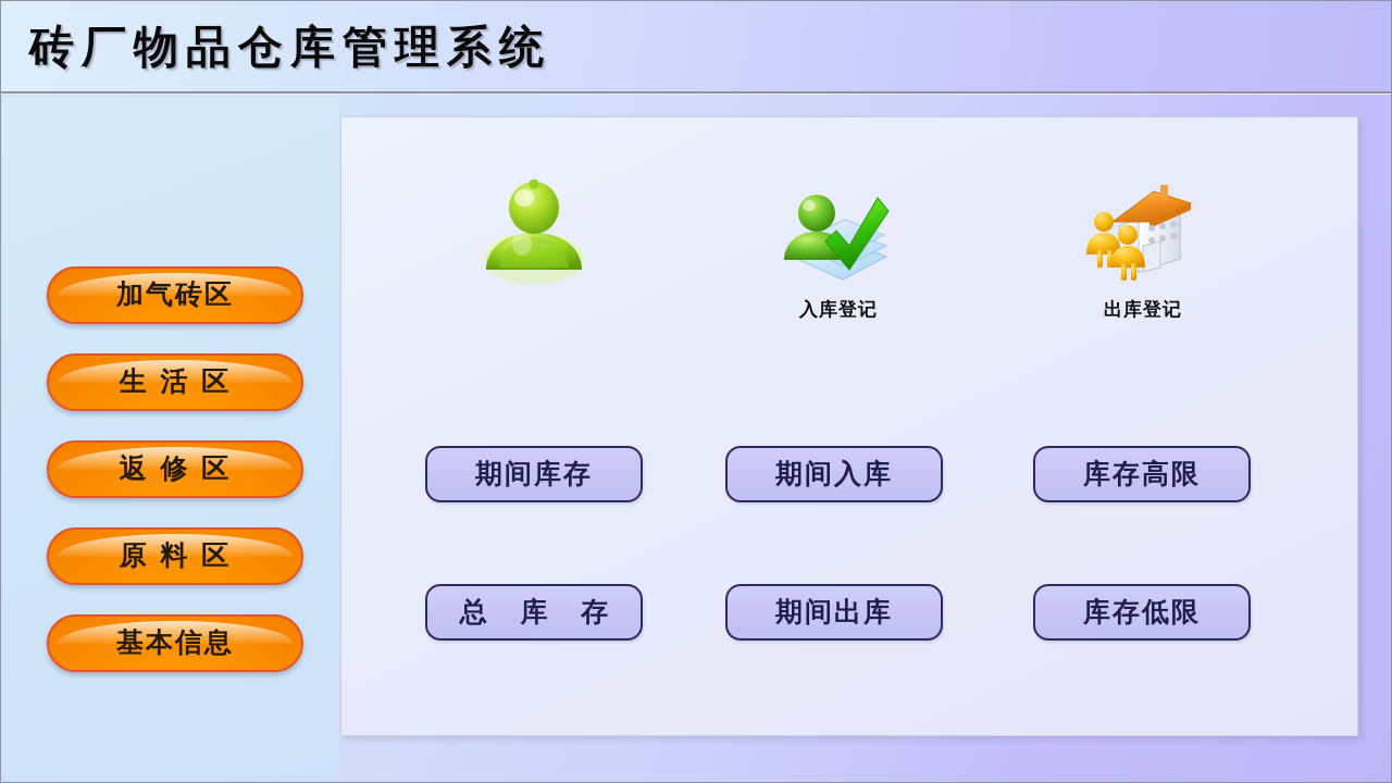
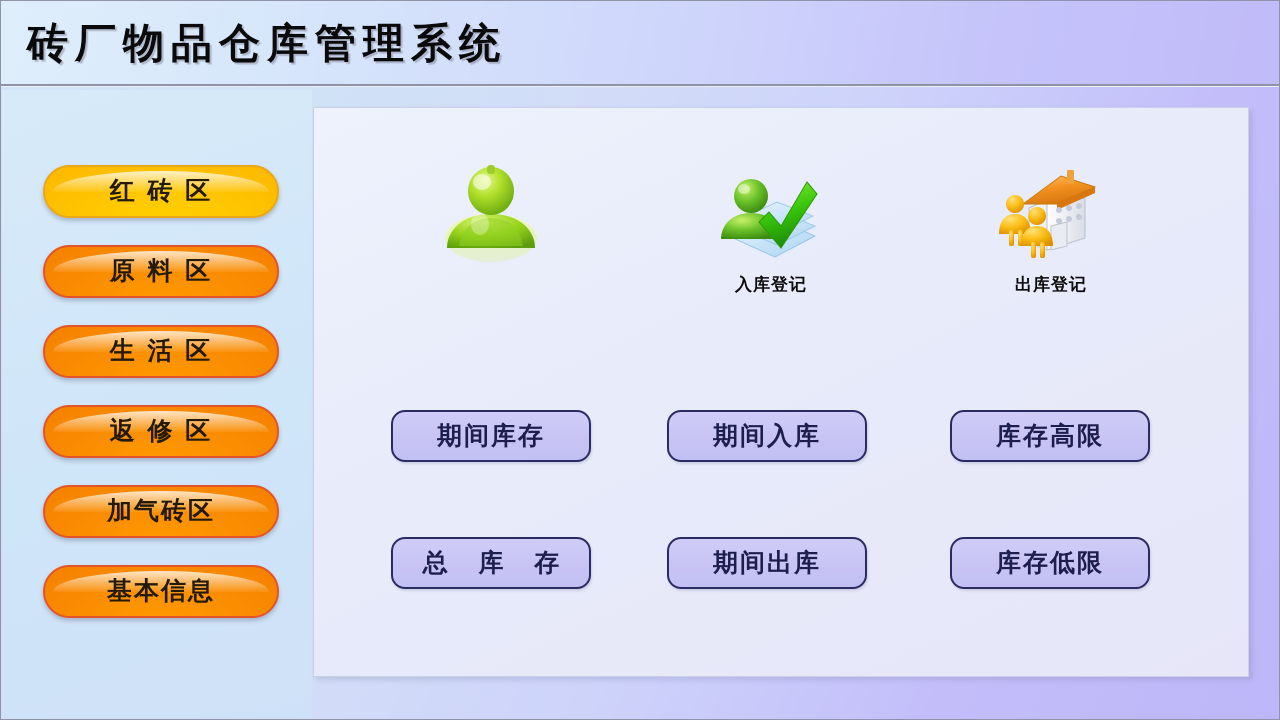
  砖厂物品仓库管理系统
+ 红 砖 区
- 加气砖区
+ 原 料 区
  生 活 区
  返 修 区
- 原 料 区
+ 加气砖区
  基本信息
  入库登记
  出库登记
  期间库存
  期间入库
  库存高限
  总 库 存
  期间出库
  库存低限
